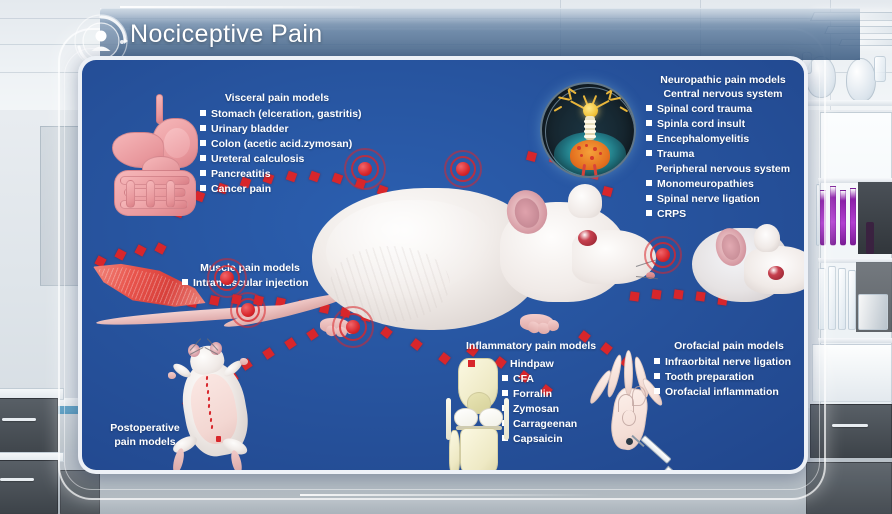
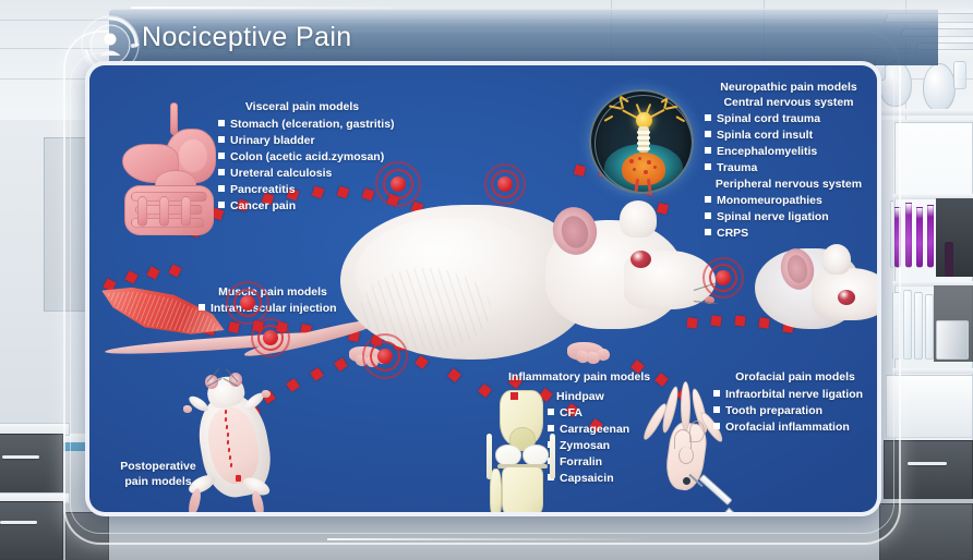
  Nociceptive Pain
  Visceral pain models
  Stomach (elceration, gastritis)
  Urinary bladder
  Colon (acetic acid.zymosan)
  Ureteral calculosis
  Pancreatitis
  Cancer pain
  Neuropathic pain models
  Central nervous system
  Spinal cord trauma
  Spinla cord insult
  Encephalomyelitis
  Trauma
  Peripheral nervous system
  Monomeuropathies
  Spinal nerve ligation
  CRPS
  Muscle pain models
  Intramscular injection
  Inflammatory pain models
  Hindpaw
  CFA
- Forralin
+ Carrageenan
  Zymosan
- Carrageenan
+ Forralin
  Capsaicin
  Orofacial pain models
  Infraorbital nerve ligation
  Tooth preparation
  Orofacial inflammation
  Postoperative
  pain models
